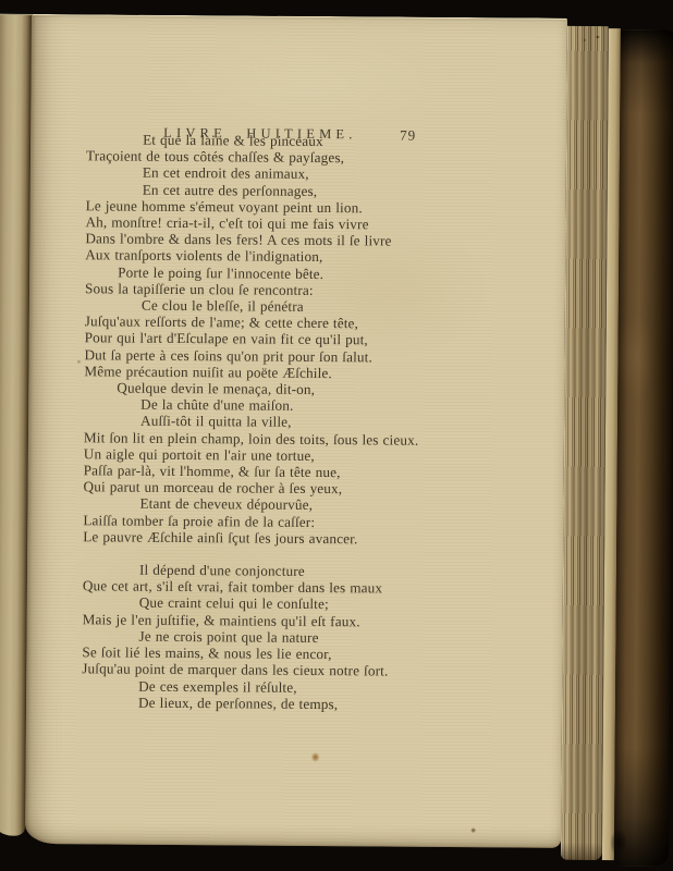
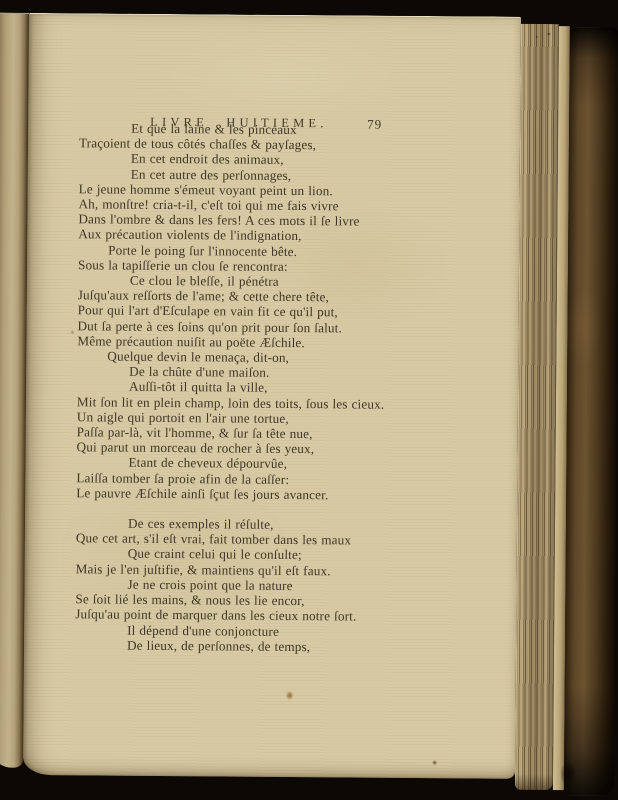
  LIVRE HUITIEME.
  79
  Et que la laine & les pinceaux
  Traçoient de tous côtés chaſſes & payſages,
  En cet endroit des animaux,
  En cet autre des perſonnages,
  Le jeune homme s'émeut voyant peint un lion.
  Ah, monſtre! cria-t-il, c'eſt toi qui me fais vivre
  Dans l'ombre & dans les fers! A ces mots il ſe livre
- Aux tranſports violents de l'indignation,
+ Aux précaution violents de l'indignation,
  Porte le poing ſur l'innocente bête.
  Sous la tapiſſerie un clou ſe rencontra:
  Ce clou le bleſſe, il pénétra
  Juſqu'aux reſſorts de l'ame; & cette chere tête,
  Pour qui l'art d'Eſculape en vain fit ce qu'il put,
  Dut ſa perte à ces ſoins qu'on prit pour ſon ſalut.
  Même précaution nuiſit au poëte Æſchile.
  Quelque devin le menaça, dit-on,
  De la chûte d'une maiſon.
  Auſſi-tôt il quitta la ville,
  Mit ſon lit en plein champ, loin des toits, ſous les cieux.
  Un aigle qui portoit en l'air une tortue,
  Paſſa par-là, vit l'homme, & ſur ſa tête nue,
  Qui parut un morceau de rocher à ſes yeux,
  Etant de cheveux dépourvûe,
  Laiſſa tomber ſa proie afin de la caſſer:
  Le pauvre Æſchile ainſi ſçut ſes jours avancer.
- Il dépend d'une conjoncture
+ De ces exemples il réſulte,
  Que cet art, s'il eſt vrai, fait tomber dans les maux
  Que craint celui qui le conſulte;
  Mais je l'en juſtifie, & maintiens qu'il eſt faux.
  Je ne crois point que la nature
  Se ſoit lié les mains, & nous les lie encor,
  Juſqu'au point de marquer dans les cieux notre ſort.
- De ces exemples il réſulte,
+ Il dépend d'une conjoncture
  De lieux, de perſonnes, de temps,
